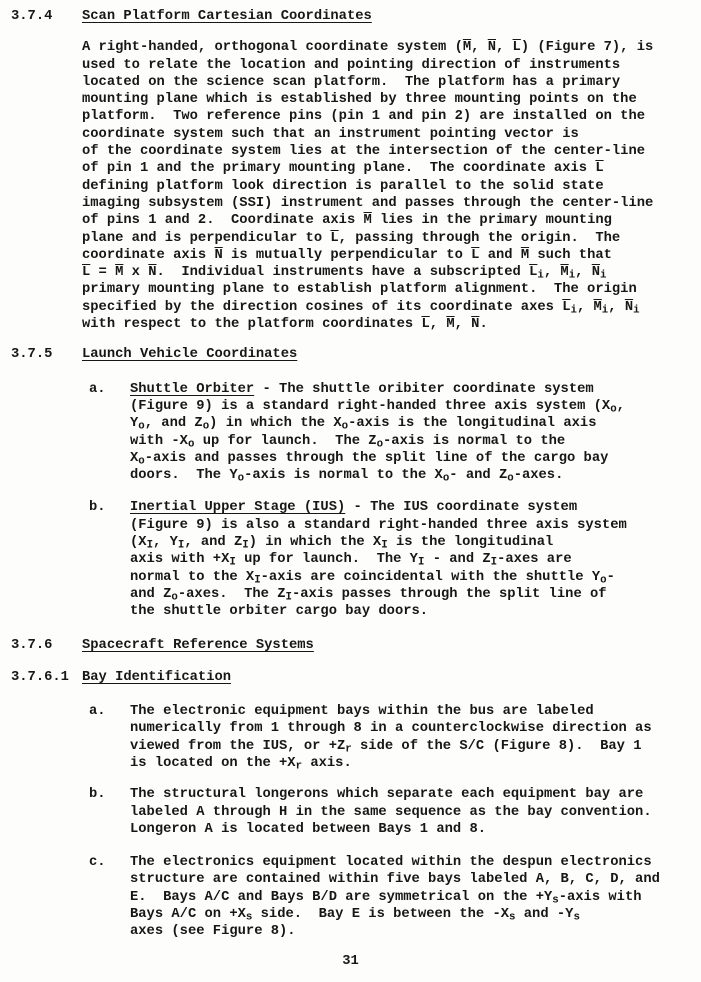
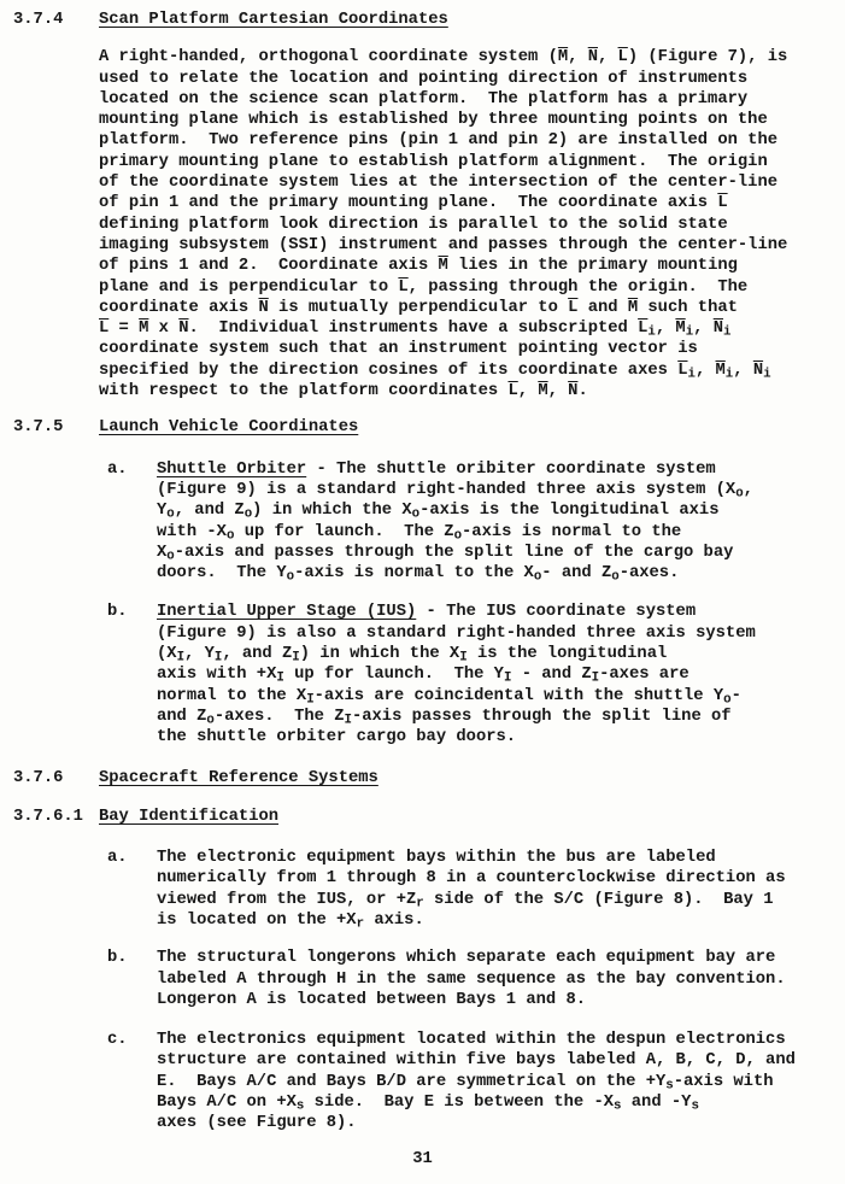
  3.7.4
  Scan Platform Cartesian Coordinates
  A right-handed, orthogonal coordinate system (M, N, L) (Figure 7), is
  used to relate the location and pointing direction of instruments
  located on the science scan platform. The platform has a primary
  mounting plane which is established by three mounting points on the
  platform. Two reference pins (pin 1 and pin 2) are installed on the
- coordinate system such that an instrument pointing vector is
+ primary mounting plane to establish platform alignment. The origin
  of the coordinate system lies at the intersection of the center-line
  of pin 1 and the primary mounting plane. The coordinate axis L
  defining platform look direction is parallel to the solid state
  imaging subsystem (SSI) instrument and passes through the center-line
  of pins 1 and 2. Coordinate axis M lies in the primary mounting
  plane and is perpendicular to L, passing through the origin. The
  coordinate axis N is mutually perpendicular to L and M such that
  L = M x N. Individual instruments have a subscripted Li, Mi, Ni
- primary mounting plane to establish platform alignment. The origin
+ coordinate system such that an instrument pointing vector is
  specified by the direction cosines of its coordinate axes Li, Mi, Ni
  with respect to the platform coordinates L, M, N.
  3.7.5
  Launch Vehicle Coordinates
  a.
  Shuttle Orbiter - The shuttle oribiter coordinate system
  (Figure 9) is a standard right-handed three axis system (Xo,
  Yo, and Zo) in which the Xo-axis is the longitudinal axis
  with -Xo up for launch. The Zo-axis is normal to the
  Xo-axis and passes through the split line of the cargo bay
  doors. The Yo-axis is normal to the Xo- and Zo-axes.
  b.
  Inertial Upper Stage (IUS) - The IUS coordinate system
  (Figure 9) is also a standard right-handed three axis system
  (XI, YI, and ZI) in which the XI is the longitudinal
  axis with +XI up for launch. The YI - and ZI-axes are
  normal to the XI-axis are coincidental with the shuttle Yo-
  and Zo-axes. The ZI-axis passes through the split line of
  the shuttle orbiter cargo bay doors.
  3.7.6
  Spacecraft Reference Systems
  3.7.6.1
  Bay Identification
  a.
  The electronic equipment bays within the bus are labeled
  numerically from 1 through 8 in a counterclockwise direction as
  viewed from the IUS, or +Zr side of the S/C (Figure 8). Bay 1
  is located on the +Xr axis.
  b.
  The structural longerons which separate each equipment bay are
  labeled A through H in the same sequence as the bay convention.
  Longeron A is located between Bays 1 and 8.
  c.
  The electronics equipment located within the despun electronics
  structure are contained within five bays labeled A, B, C, D, and
  E. Bays A/C and Bays B/D are symmetrical on the +Ys-axis with
  Bays A/C on +Xs side. Bay E is between the -Xs and -Ys
  axes (see Figure 8).
  31
